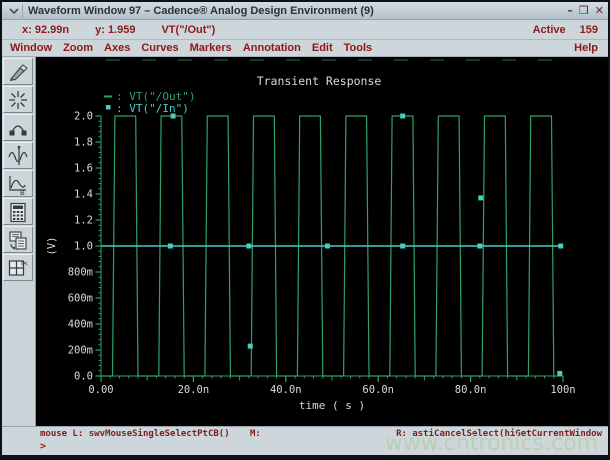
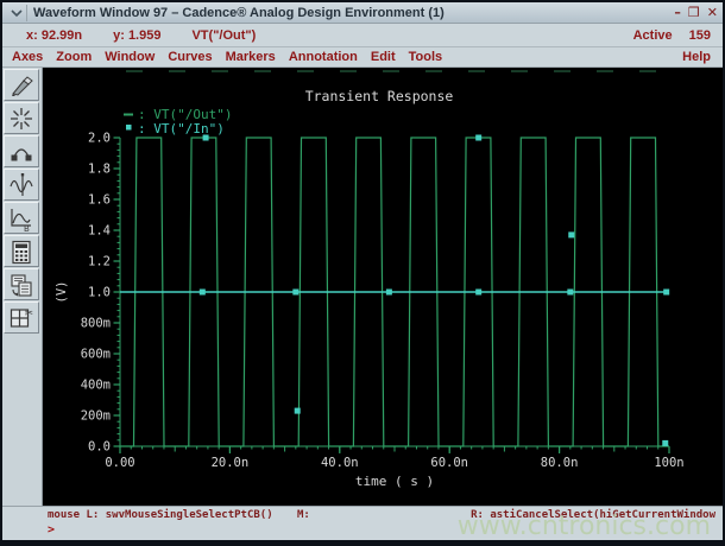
- Waveform Window 97 – Cadence® Analog Design Environment (9)
+ Waveform Window 97 – Cadence® Analog Design Environment (1)
  –
  ❒
  ✕
  x: 92.99n
  y: 1.959
  VT("/Out")
  Active 159
- Window
+ Axes
  Zoom
- Axes
+ Window
  Curves
  Markers
  Annotation
  Edit
  Tools
  Help
  B
  ✂
  Transient Response
  : VT("/Out")
  : VT("/In")
  0.0
  200m
  400m
  600m
  800m
  1.0
  1.2
  1.4
  1.6
  1.8
  2.0
  0.00
  20.0n
  40.0n
  60.0n
  80.0n
  100n
  time ( s )
  mouse L: swvMouseSingleSelectPtCB()
  M:
  R: astiCancelSelect(hiGetCurrentWindow
  >
  www.cntronics.com
